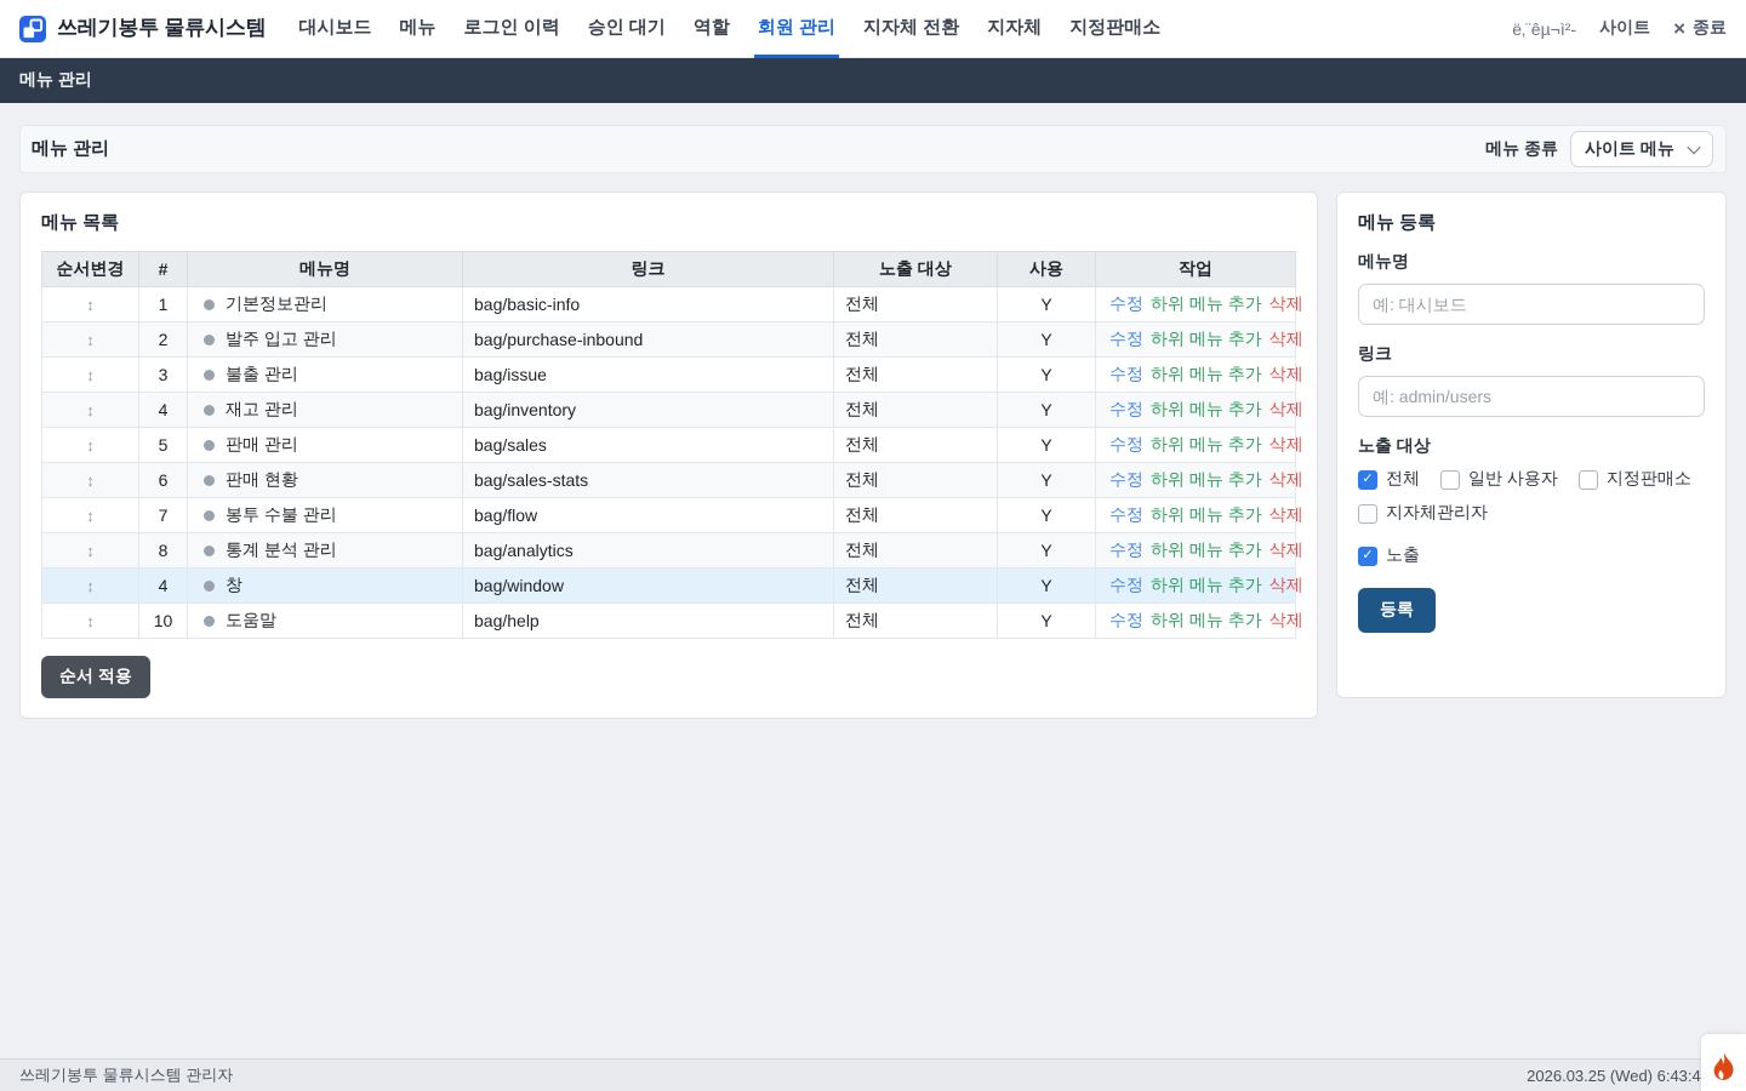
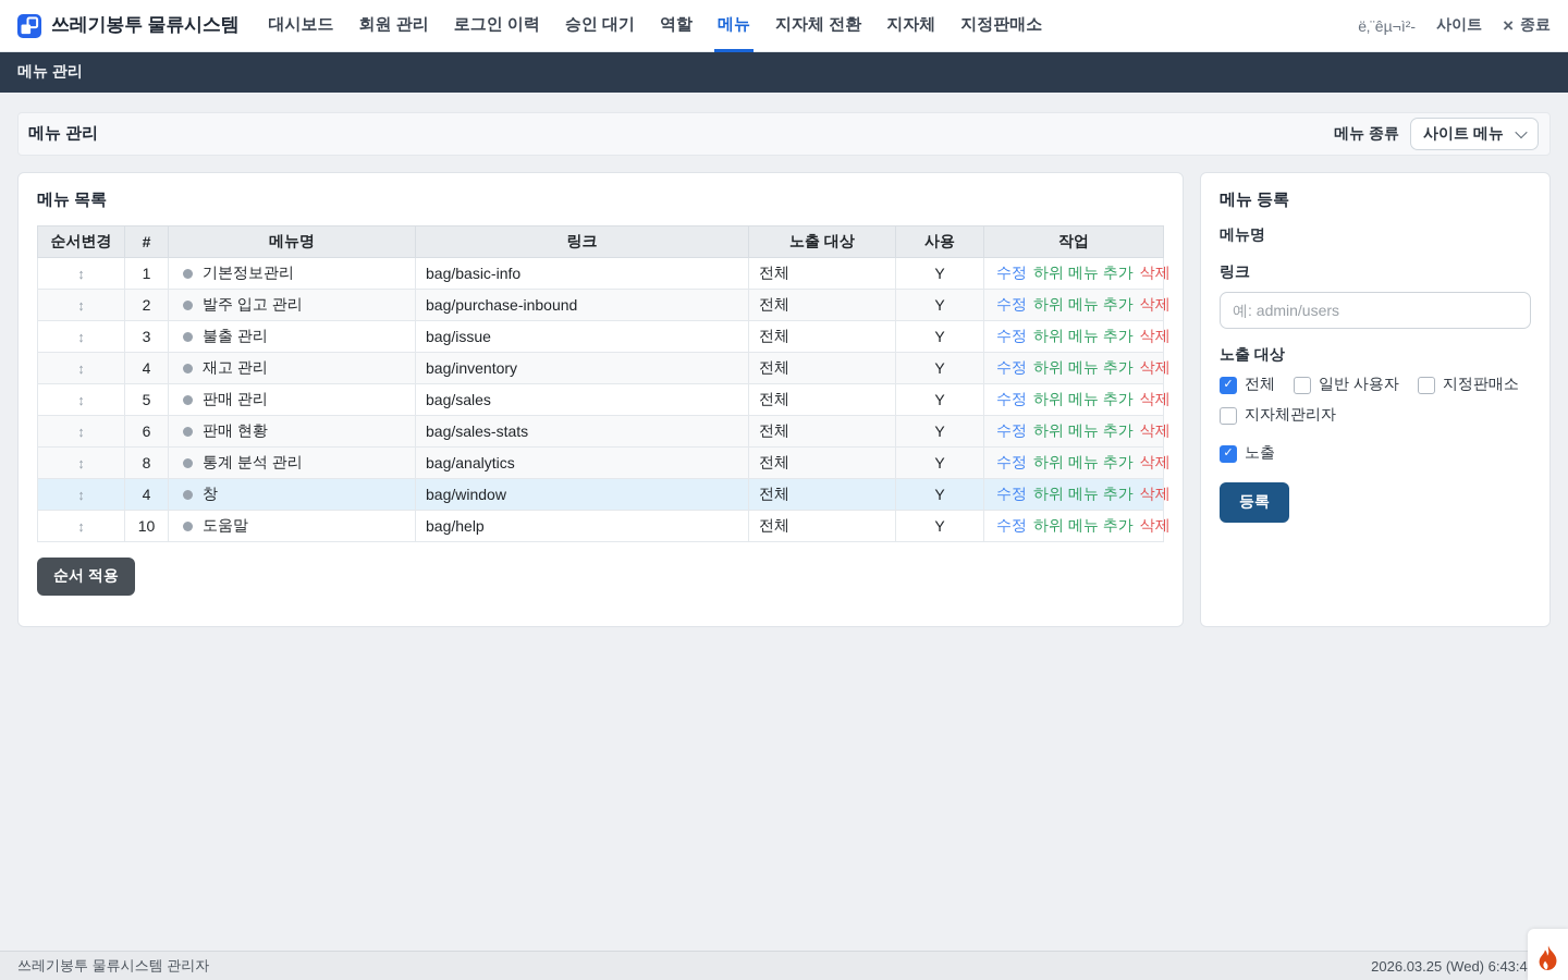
  쓰레기봉투 물류시스템
  대시보드
- 메뉴
+ 회원 관리
  로그인 이력
  승인 대기
  역할
- 회원 관리
+ 메뉴
  지자체 전환
  지자체
  지정판매소
  ë‚¨êµ¬ì²-
  사이트
  ×
  종료
  메뉴 관리
  메뉴 관리
  메뉴 종류
  사이트 메뉴
  메뉴 목록
  순서변경	#	메뉴명	링크	노출 대상	사용	작업
  ↕	1	기본정보관리	bag/basic-info	전체	Y	수정 하위 메뉴 추가 삭제
  ↕	2	발주 입고 관리	bag/purchase-inbound	전체	Y	수정 하위 메뉴 추가 삭제
  ↕	3	불출 관리	bag/issue	전체	Y	수정 하위 메뉴 추가 삭제
  ↕	4	재고 관리	bag/inventory	전체	Y	수정 하위 메뉴 추가 삭제
  ↕	5	판매 관리	bag/sales	전체	Y	수정 하위 메뉴 추가 삭제
  ↕	6	판매 현황	bag/sales-stats	전체	Y	수정 하위 메뉴 추가 삭제
- ↕	7	봉투 수불 관리	bag/flow	전체	Y	수정 하위 메뉴 추가 삭제
  ↕	8	통계 분석 관리	bag/analytics	전체	Y	수정 하위 메뉴 추가 삭제
  ↕	4	창	bag/window	전체	Y	수정 하위 메뉴 추가 삭제
  ↕	10	도움말	bag/help	전체	Y	수정 하위 메뉴 추가 삭제
  순서 적용
  메뉴 등록
  메뉴명
- 예: 대시보드
  링크
  예: admin/users
  노출 대상
  전체
  일반 사용자
  지정판매소
  지자체관리자
  노출
  등록
  쓰레기봉투 물류시스템 관리자
  2026.03.25 (Wed) 6:43:4
